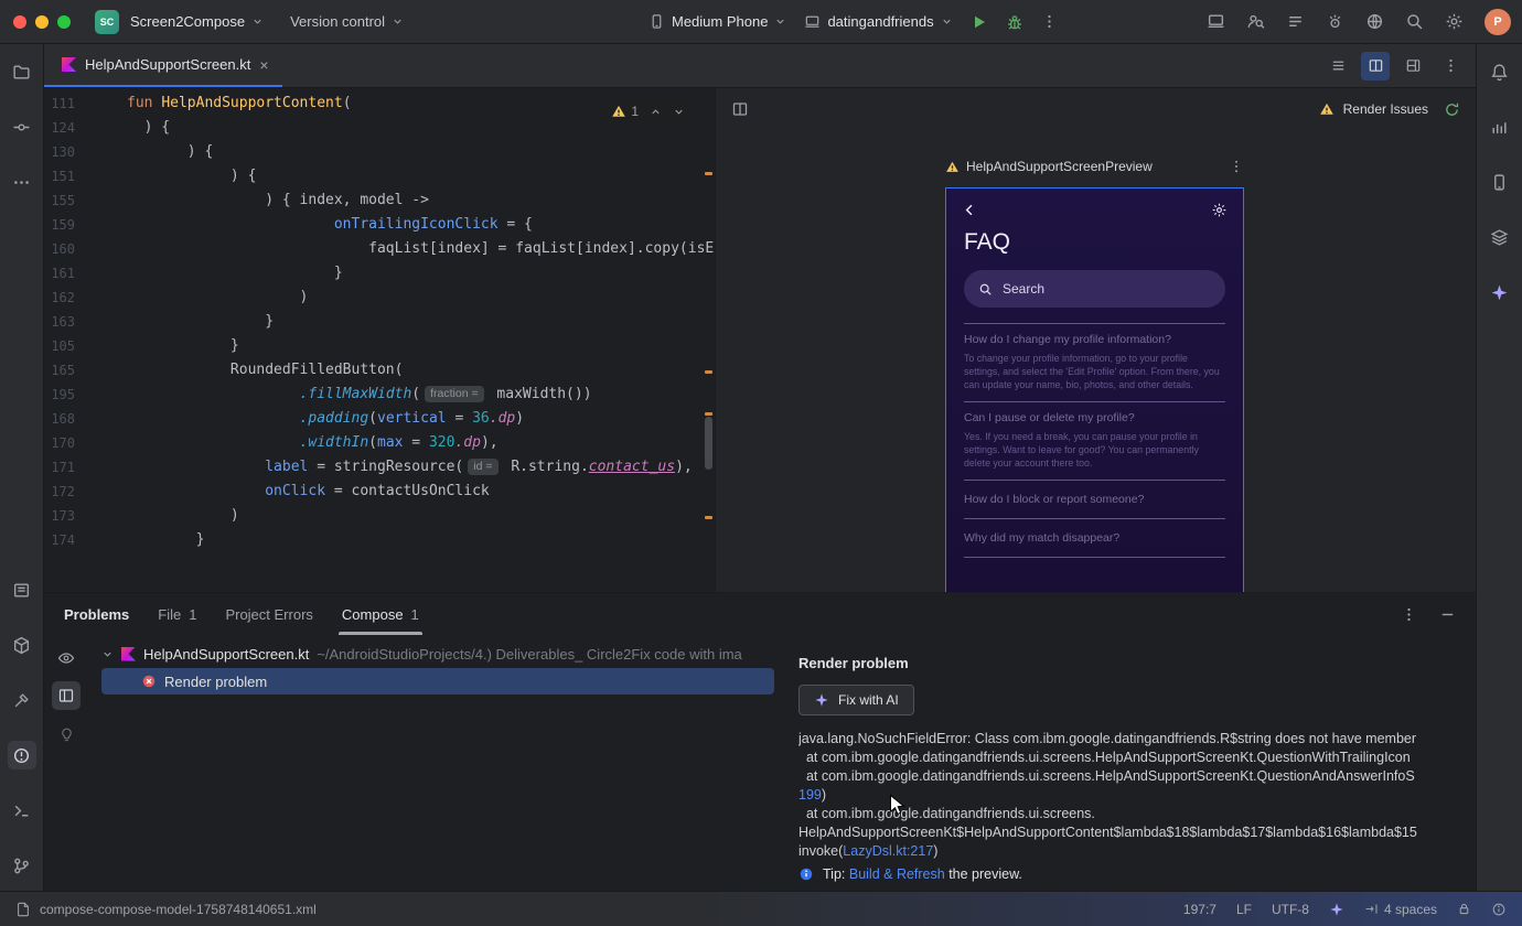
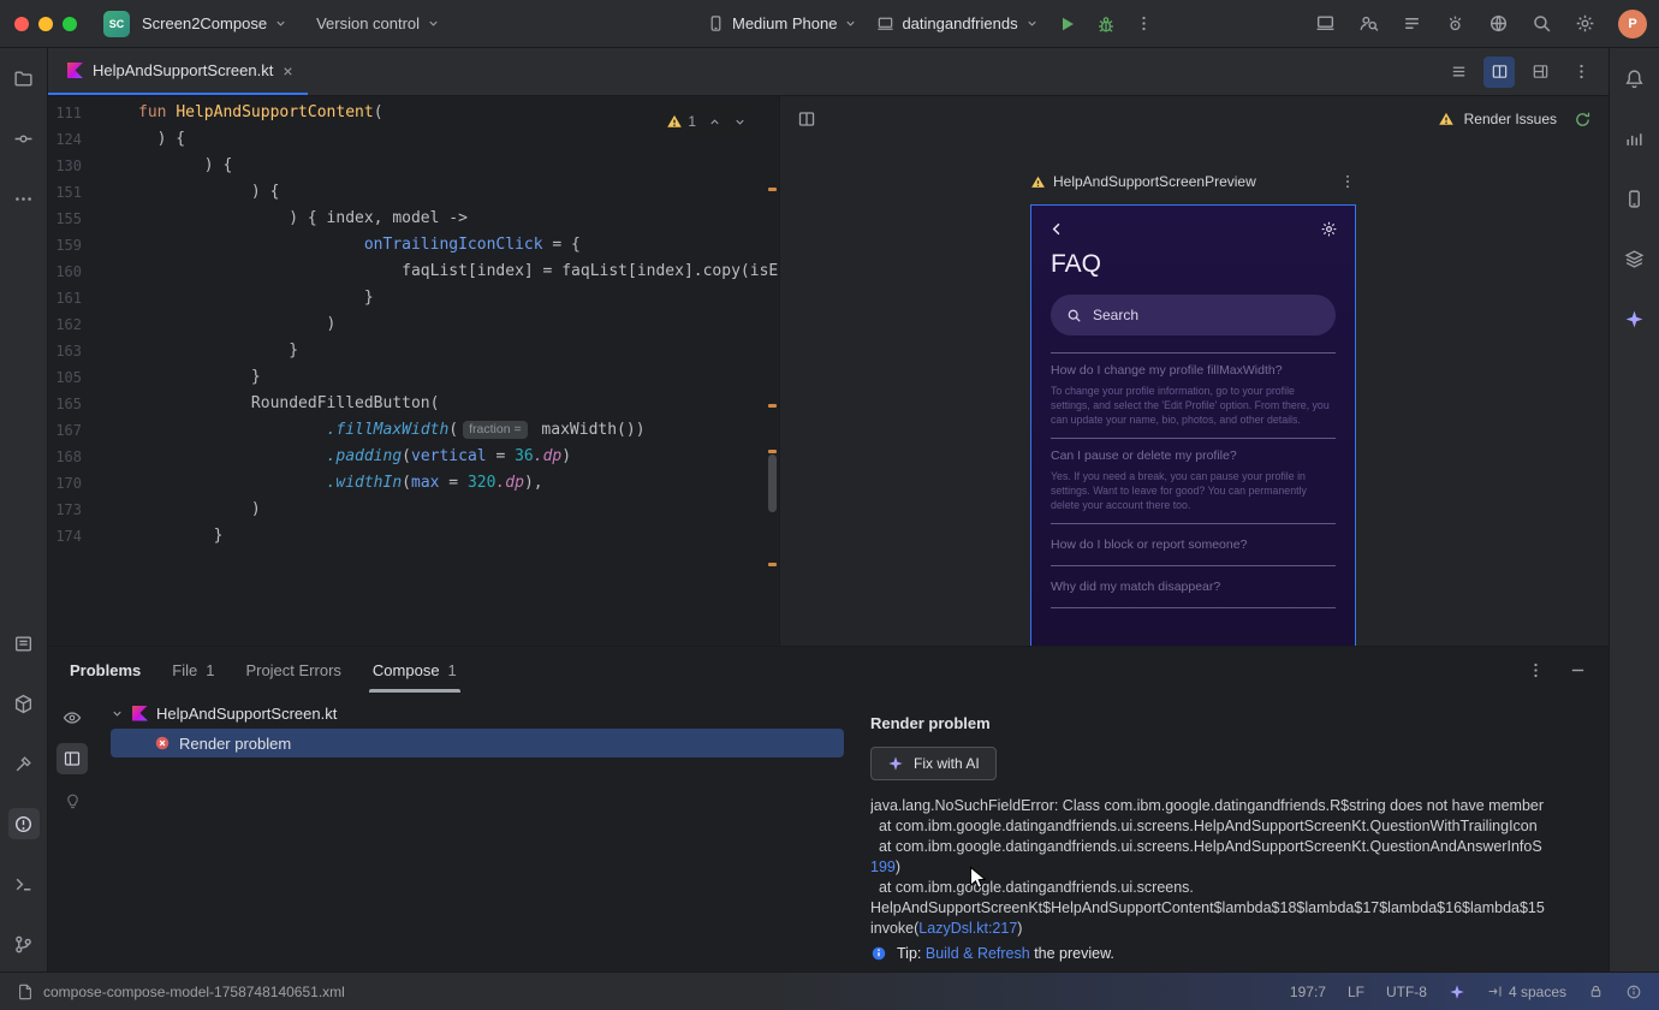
  SC
  Screen2Compose
  Version control
  Medium Phone
  datingandfriends
  P
  HelpAndSupportScreen.kt
  ×
  111
  fun HelpAndSupportContent(
  124
  ) {
  130
  ) {
  151
  ) {
  155
  ) { index, model ->
  159
  onTrailingIconClick = {
  160
  faqList[index] = faqList[index].copy(isE
  161
  }
  162
  )
  163
  }
  105
  }
  165
  RoundedFilledButton(
- 195
+ 167
  .fillMaxWidth( fraction = maxWidth())
  168
  .padding(vertical = 36.dp)
  170
  .widthIn(max = 320.dp),
- 171
- label = stringResource( id = R.string.contact_us),
- 172
- onClick = contactUsOnClick
  173
  )
  174
  }
  1
  Render Issues
  HelpAndSupportScreenPreview
  FAQ
  Search
- How do I change my profile information?
+ How do I change my profile fillMaxWidth?
  To change your profile information, go to your profile settings, and select the 'Edit Profile' option. From there, you can update your name, bio, photos, and other details.
  Can I pause or delete my profile?
  Yes. If you need a break, you can pause your profile in settings. Want to leave for good? You can permanently delete your account there too.
  How do I block or report someone?
  Why did my match disappear?
  Problems
  File
  1
  Project Errors
  Compose
  1
  HelpAndSupportScreen.kt
- ~/AndroidStudioProjects/4.) Deliverables_ Circle2Fix code with ima
  Render problem
  Render problem
  Fix with AI
  java.lang.NoSuchFieldError: Class com.ibm.google.datingandfriends.R$string does not have member
  at com.ibm.google.datingandfriends.ui.screens.HelpAndSupportScreenKt.QuestionWithTrailingIcon
  at com.ibm.google.datingandfriends.ui.screens.HelpAndSupportScreenKt.QuestionAndAnswerInfoS
  199)
  at com.ibm.google.datingandfriends.ui.screens.
  HelpAndSupportScreenKt$HelpAndSupportContent$lambda$18$lambda$17$lambda$16$lambda$15
  invoke(LazyDsl.kt:217)
  Tip: Build & Refresh the preview.
  compose-compose-model-1758748140651.xml
  197:7
  LF
  UTF-8
  4 spaces
